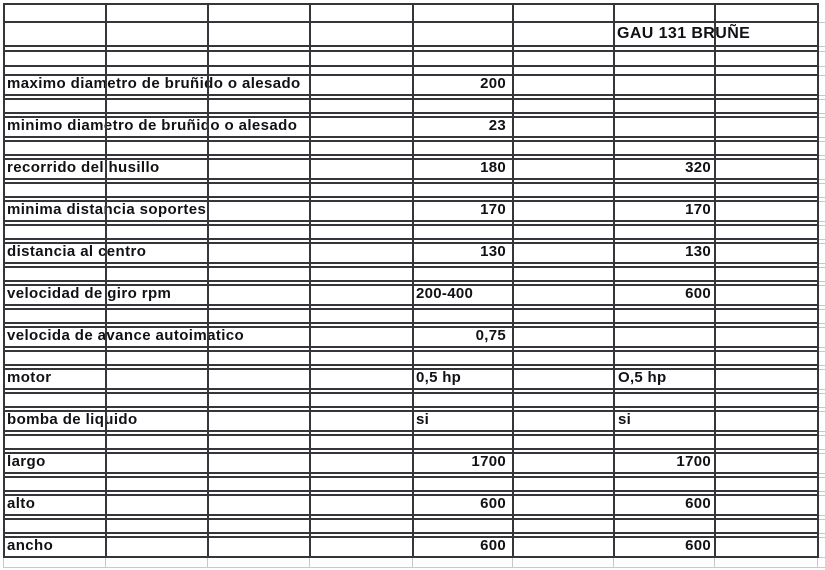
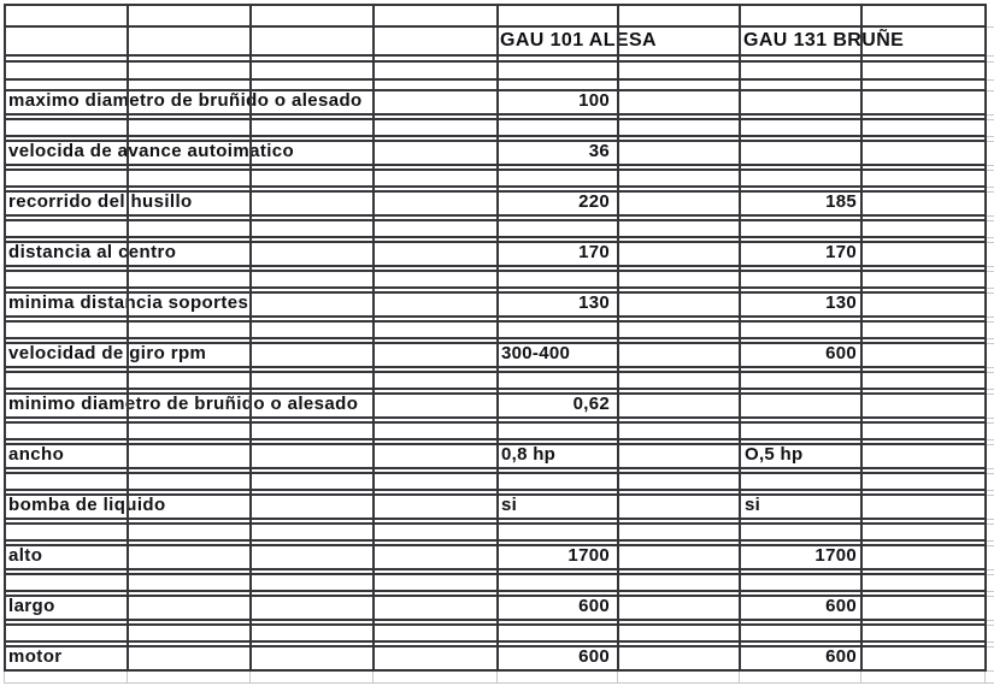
+ GAU 101 ALESA
  GAU 131 BRUÑE
  maximo diametro de bruñio o alesado
- 200
+ 100
- minimo diametro de bruñido o alesado
+ velocida de avance autoimatico
- 23
+ 36
  recorrido del husillo
- 180
+ 220
- 320
+ 185
- minima distancia soportes
+ distancia al centro
  170
  170
- distancia al centro
+ minima distancia soportes
  130
  130
  velocidad de giro rpm
- 200-400
+ 300-400
  600
- velocida de avance autoimatico
+ minimo diametro de bruñido o alesado
- 0,75
+ 0,62
- motor
+ ancho
- 0,5 hp
+ 0,8 hp
  O,5 hp
  bomba de liquido
  si
  si
- largo
+ alto
  1700
  1700
- alto
+ largo
  600
  600
- ancho
+ motor
  600
  600
